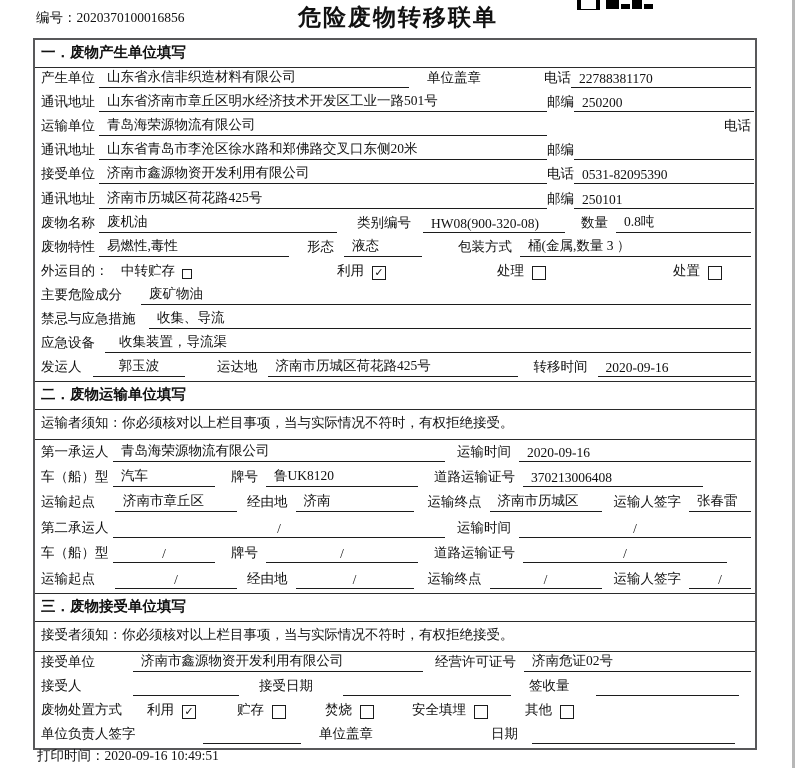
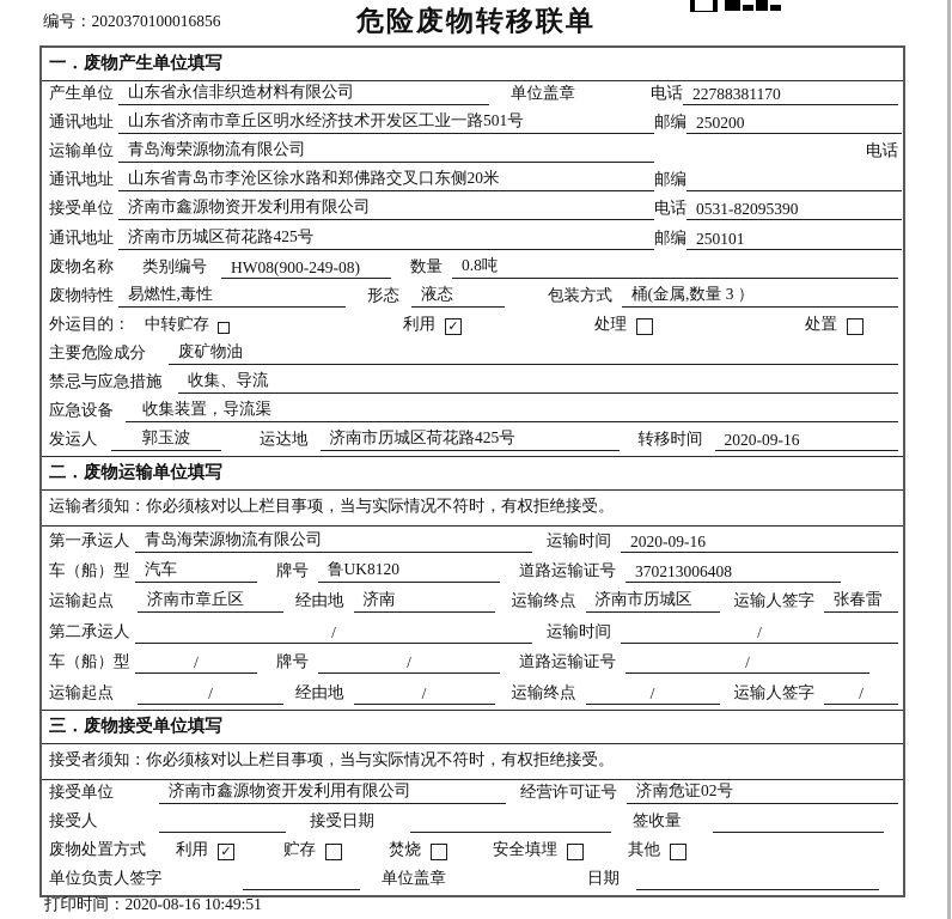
  编号：2020370100016856
  危险废物转移联单
  一．废物产生单位填写
  产生单位
  山东省永信非织造材料有限公司
  单位盖章
  电话
  22788381170
  通讯地址
  山东省济南市章丘区明水经济技术开发区工业一路501号
  邮编
  250200
  运输单位
  青岛海荣源物流有限公司
  电话
  通讯地址
  山东省青岛市李沧区徐水路和郑佛路交叉口东侧20米
  邮编
  接受单位
  济南市鑫源物资开发利用有限公司
  电话
  0531-82095390
  通讯地址
  济南市历城区荷花路425号
  邮编
  250101
  废物名称
- 废机油
  类别编号
- HW08(900-320-08)
+ HW08(900-249-08)
  数量
  0.8吨
  废物特性
  易燃性,毒性
  形态
  液态
  包装方式
  桶(金属,数量 3 ）
  外运目的：
  中转贮存
  利用
  ✓
  处理
  处置
  主要危险成分
  废矿物油
  禁忌与应急措施
  收集、导流
  应急设备
  收集装置，导流渠
  发运人
  郭玉波
  运达地
  济南市历城区荷花路425号
  转移时间
  2020-09-16
  二．废物运输单位填写
  运输者须知：你必须核对以上栏目事项，当与实际情况不符时，有权拒绝接受。
  第一承运人
  青岛海荣源物流有限公司
  运输时间
  2020-09-16
  车（船）型
  汽车
  牌号
  鲁UK8120
  道路运输证号
  370213006408
  运输起点
  济南市章丘区
  经由地
  济南
  运输终点
  济南市历城区
  运输人签字
  张春雷
  第二承运人
  /
  运输时间
  /
  车（船）型
  /
  牌号
  /
  道路运输证号
  /
  运输起点
  /
  经由地
  /
  运输终点
  /
  运输人签字
  /
  三．废物接受单位填写
  接受者须知：你必须核对以上栏目事项，当与实际情况不符时，有权拒绝接受。
  接受单位
  济南市鑫源物资开发利用有限公司
  经营许可证号
  济南危证02号
  接受人
  接受日期
  签收量
  废物处置方式
  利用
  ✓
  贮存
  焚烧
  安全填埋
  其他
  单位负责人签字
  单位盖章
  日期
- 打印时间：2020-09-16 10:49:51
+ 打印时间：2020-08-16 10:49:51
